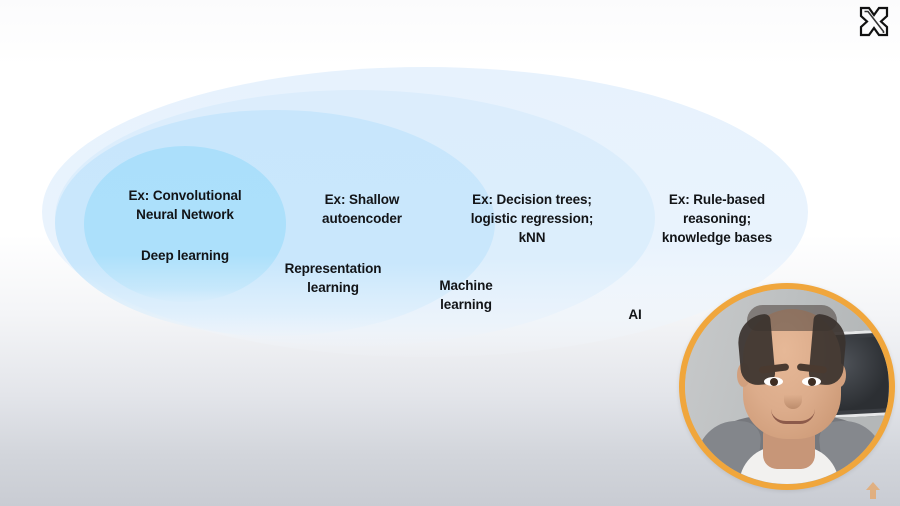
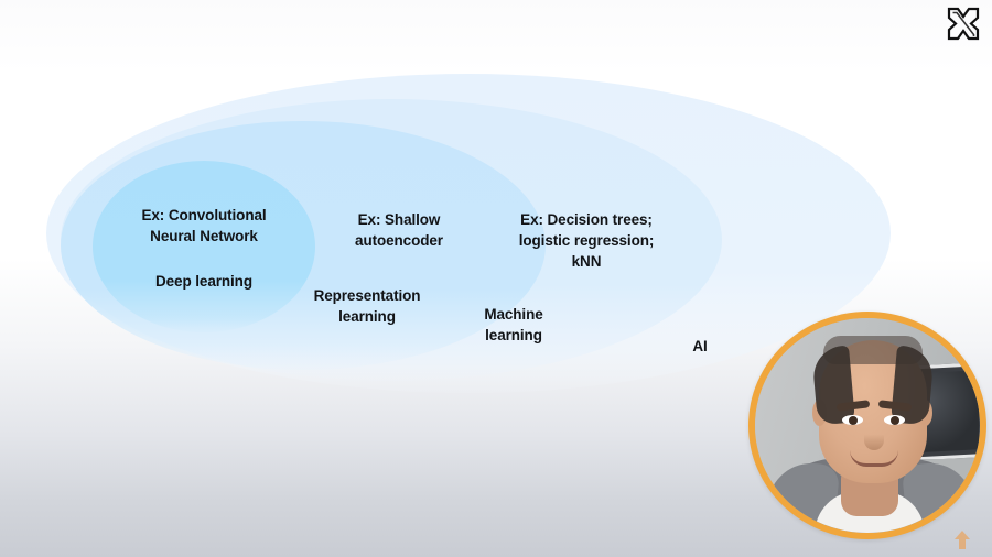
  Ex: Convolutional
  Neural Network
  Deep learning
  Ex: Shallow
  autoencoder
  Representation
  learning
  Ex: Decision trees;
  logistic regression;
  kNN
  Machine
  learning
- Ex: Rule-based
- reasoning;
- knowledge bases
  AI
